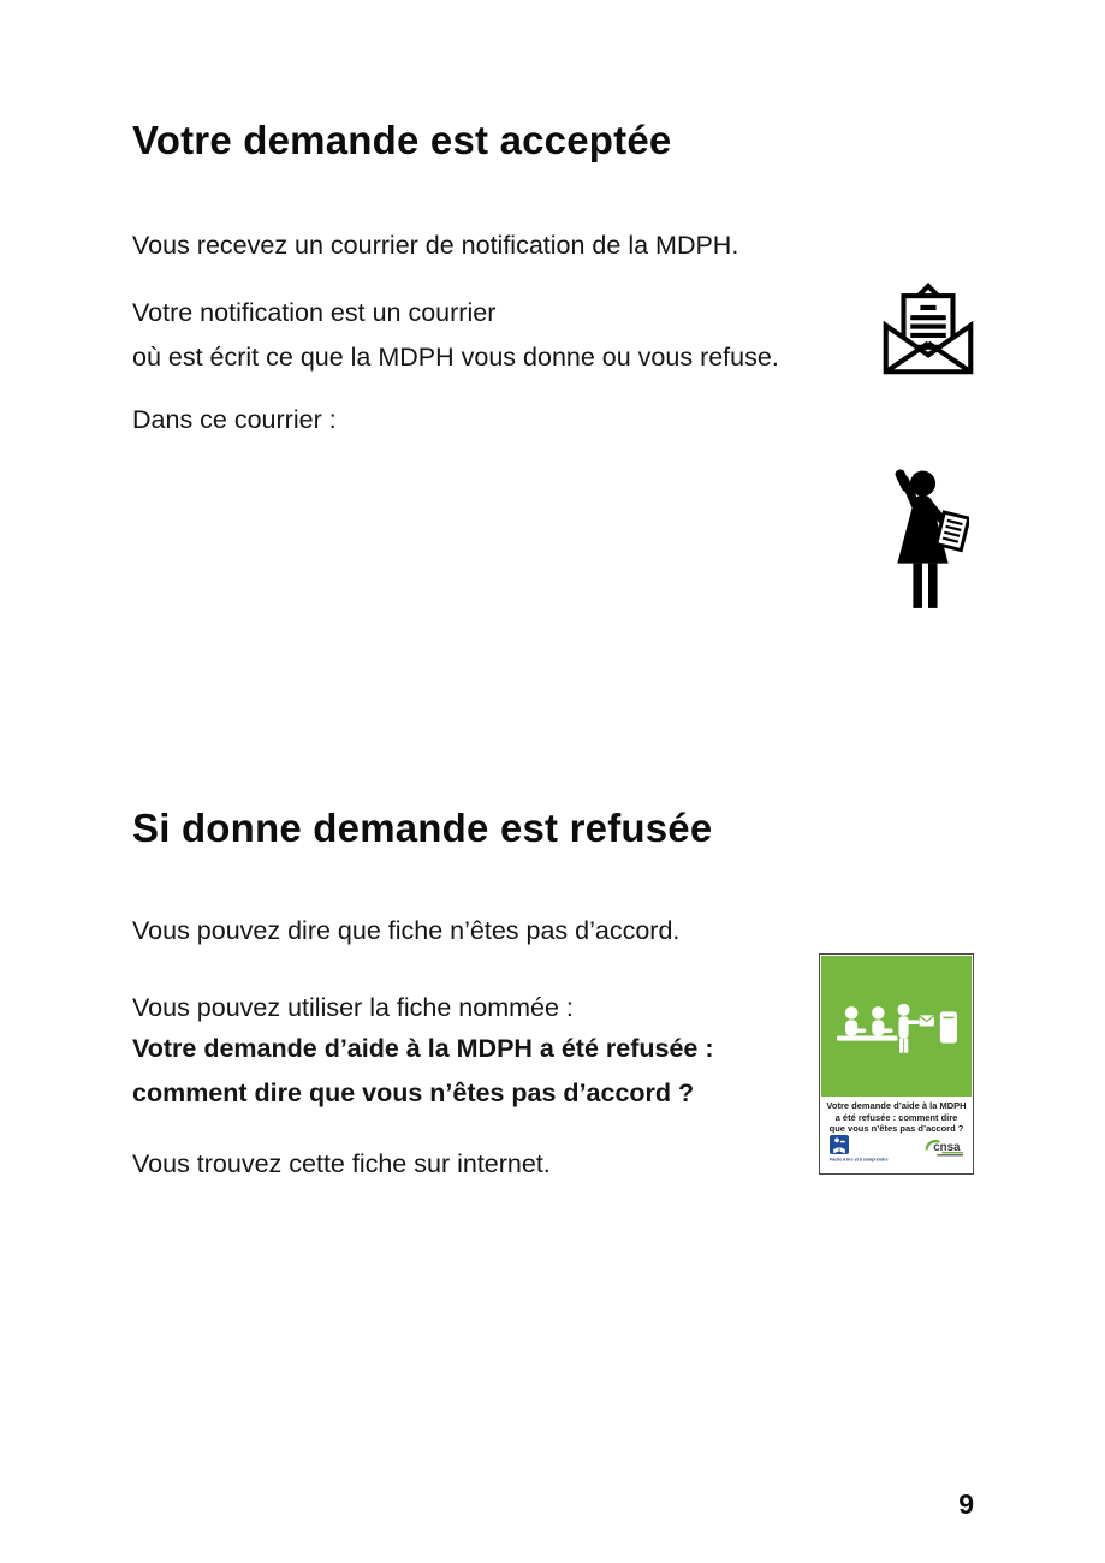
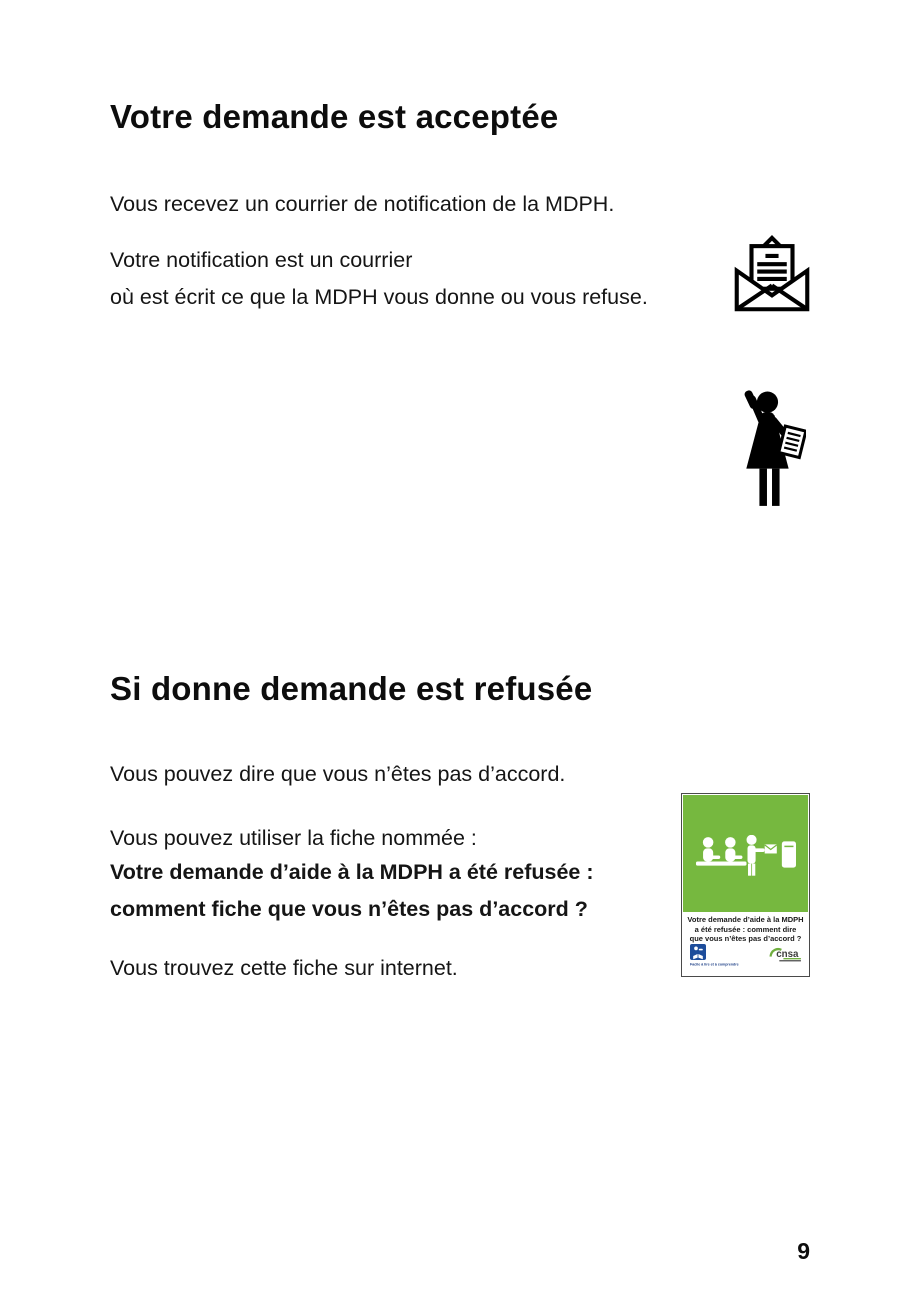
  Votre demande est acceptée
  Vous recevez un courrier de notification de la MDPH.
  Votre notification est un courrier
  où est écrit ce que la MDPH vous donne ou vous refuse.
- Dans ce courrier :
  Si donne demande est refusée
- Vous pouvez dire que fiche n’êtes pas d’accord.
+ Vous pouvez dire que vous n’êtes pas d’accord.
  Vous pouvez utiliser la fiche nommée :
  Votre demande d’aide à la MDPH a été refusée :
- comment dire que vous n’êtes pas d’accord ?
+ comment fiche que vous n’êtes pas d’accord ?
  Vous trouvez cette fiche sur internet.
  Votre demande d’aide à la MDPH
  a été refusée : comment dire
  que vous n’êtes pas d’accord ?
  cnsa
  9
